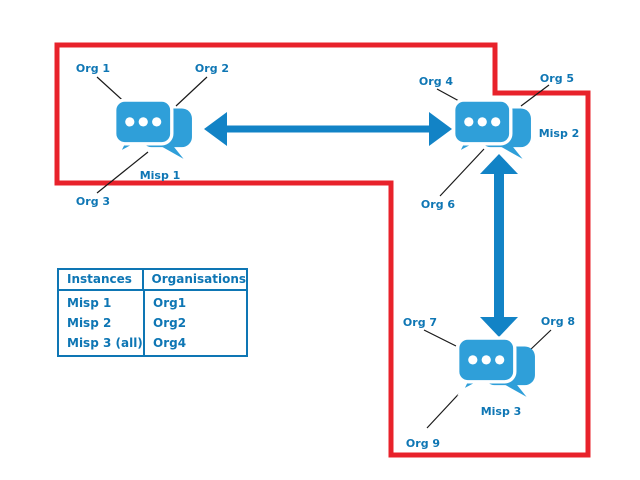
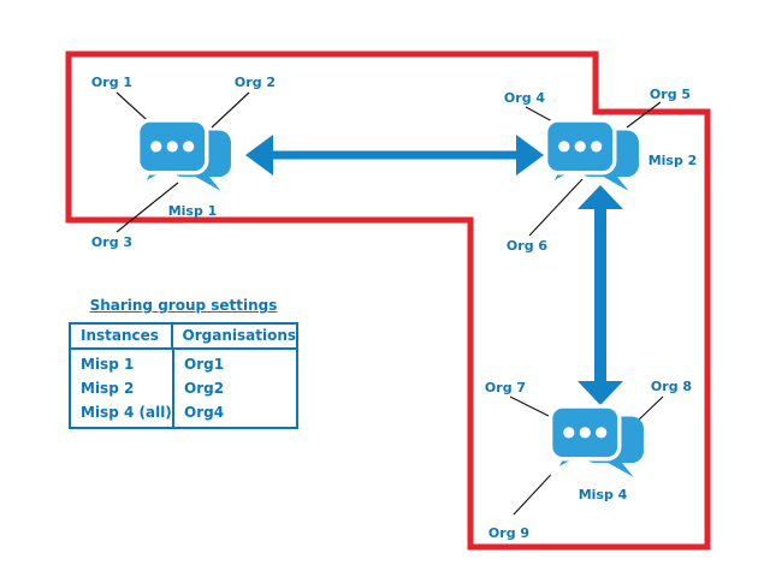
  Org 1
  Org 2
  Misp 1
  Org 3
  Org 4
  Org 5
  Misp 2
  Org 6
  Org 7
  Org 8
- Misp 3
+ Misp 4
  Org 9
+ Sharing group settings
  Instances
  Organisations
  Misp 1
  Misp 2
- Misp 3 (all)
+ Misp 4 (all)
  Org1
  Org2
  Org4
